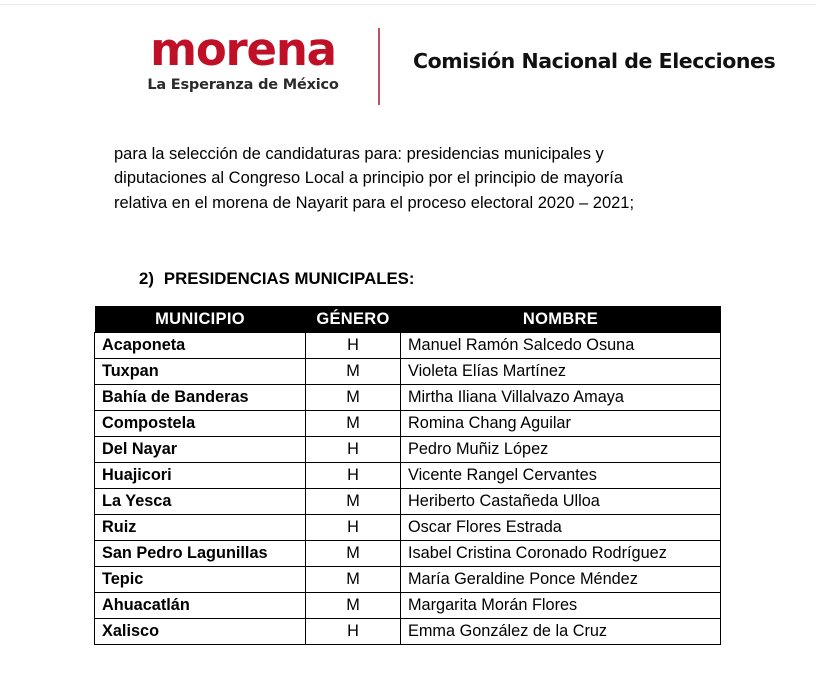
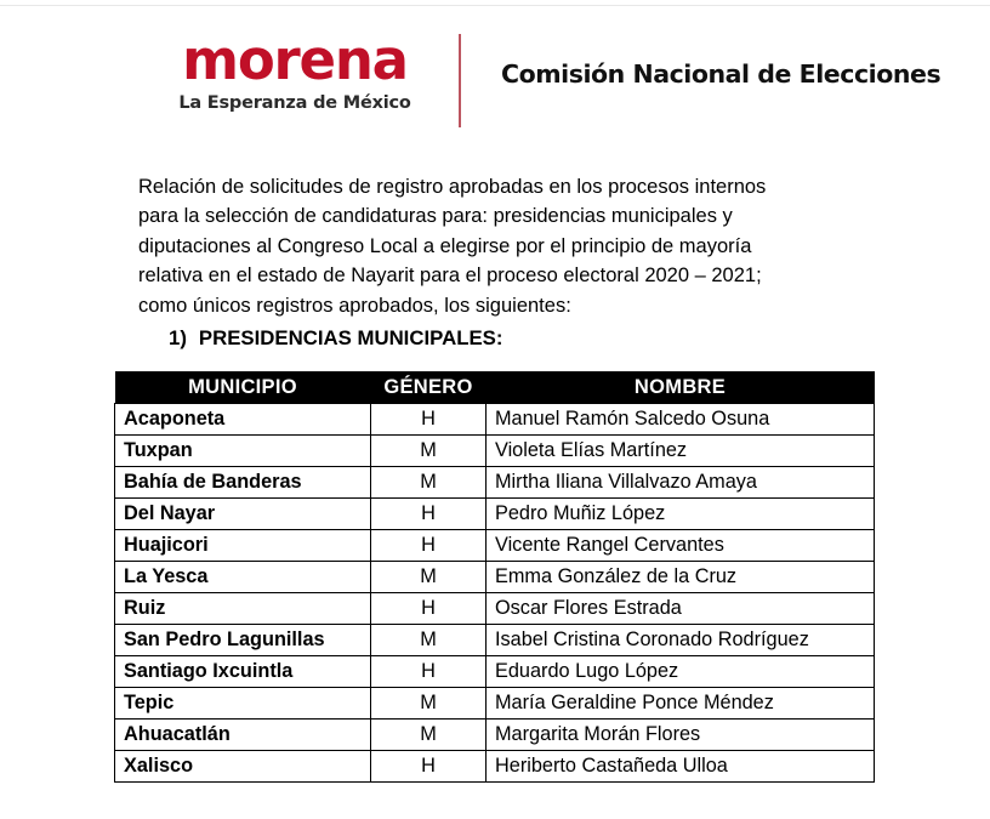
  morena
  La Esperanza de México
  Comisión Nacional de Elecciones
+ Relación de solicitudes de registro aprobadas en los procesos internos
  para la selección de candidaturas para: presidencias municipales y
- diputaciones al Congreso Local a principio por el principio de mayoría
+ diputaciones al Congreso Local a elegirse por el principio de mayoría
- relativa en el morena de Nayarit para el proceso electoral 2020 – 2021;
+ relativa en el estado de Nayarit para el proceso electoral 2020 – 2021;
+ como únicos registros aprobados, los siguientes:
- 2) PRESIDENCIAS MUNICIPALES:
+ 1) PRESIDENCIAS MUNICIPALES:
  MUNICIPIO	GÉNERO	NOMBRE
  Acaponeta	H	Manuel Ramón Salcedo Osuna
  Tuxpan	M	Violeta Elías Martínez
  Bahía de Banderas	M	Mirtha Iliana Villalvazo Amaya
- Compostela	M	Romina Chang Aguilar
  Del Nayar	H	Pedro Muñiz López
  Huajicori	H	Vicente Rangel Cervantes
- La Yesca	M	Heriberto Castañeda Ulloa
+ La Yesca	M	Emma González de la Cruz
  Ruiz	H	Oscar Flores Estrada
  San Pedro Lagunillas	M	Isabel Cristina Coronado Rodríguez
+ Santiago Ixcuintla	H	Eduardo Lugo López
  Tepic	M	María Geraldine Ponce Méndez
  Ahuacatlán	M	Margarita Morán Flores
- Xalisco	H	Emma González de la Cruz
+ Xalisco	H	Heriberto Castañeda Ulloa
